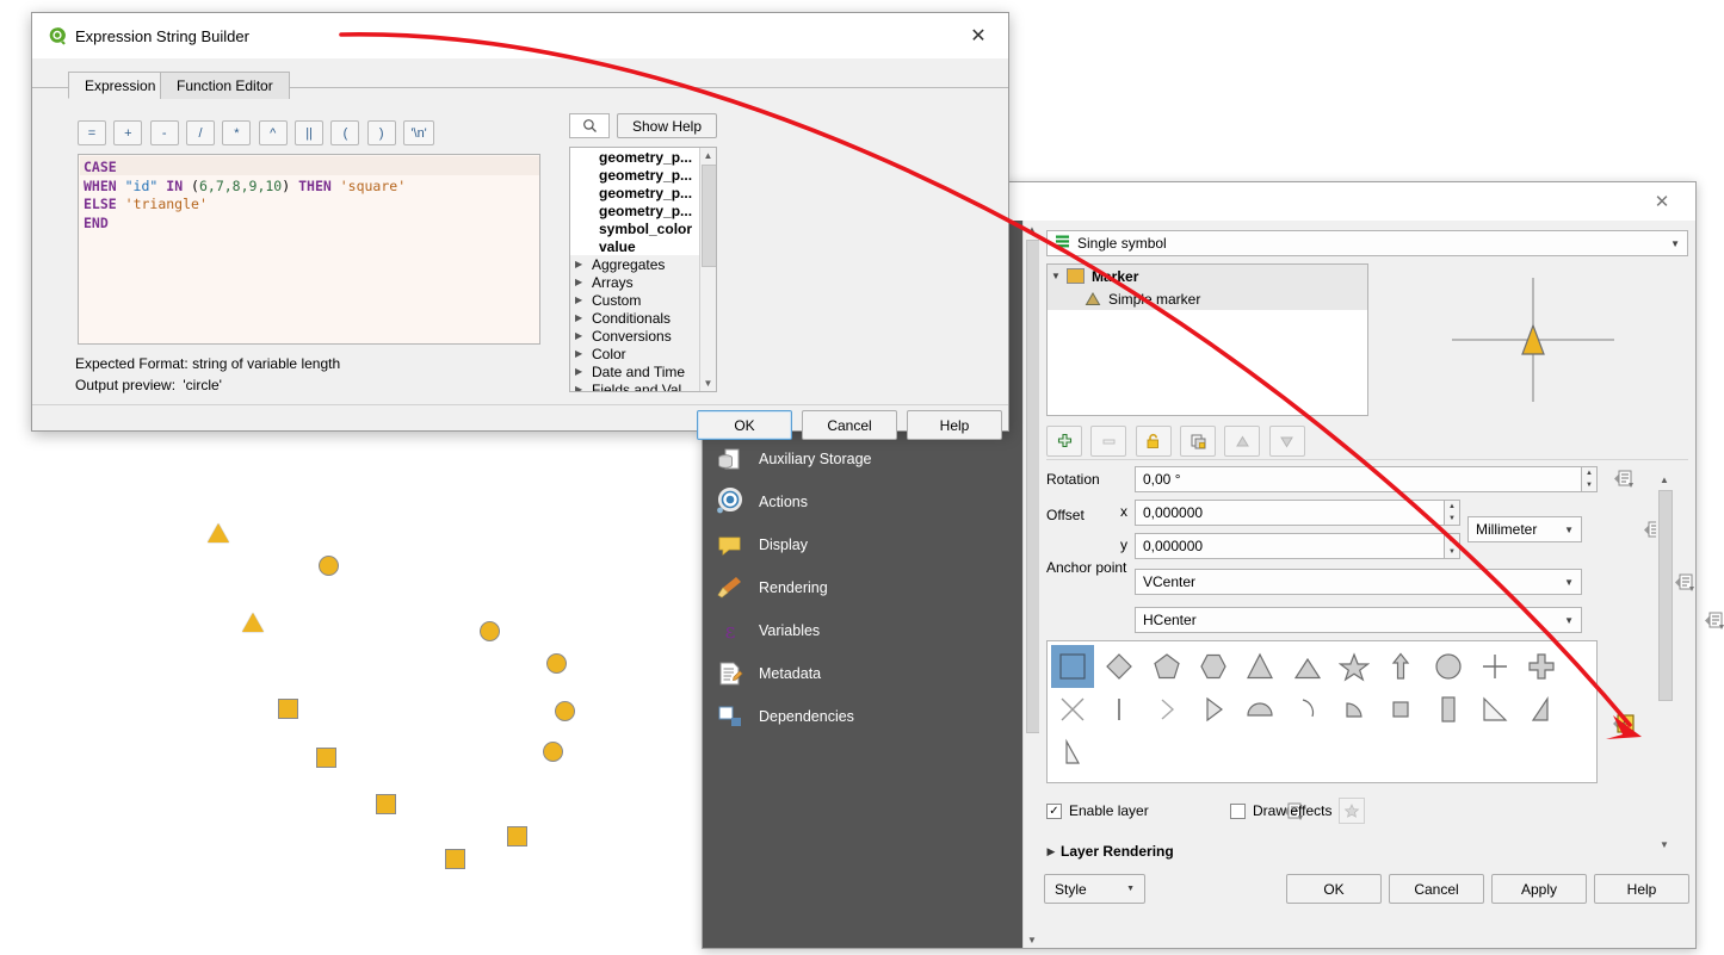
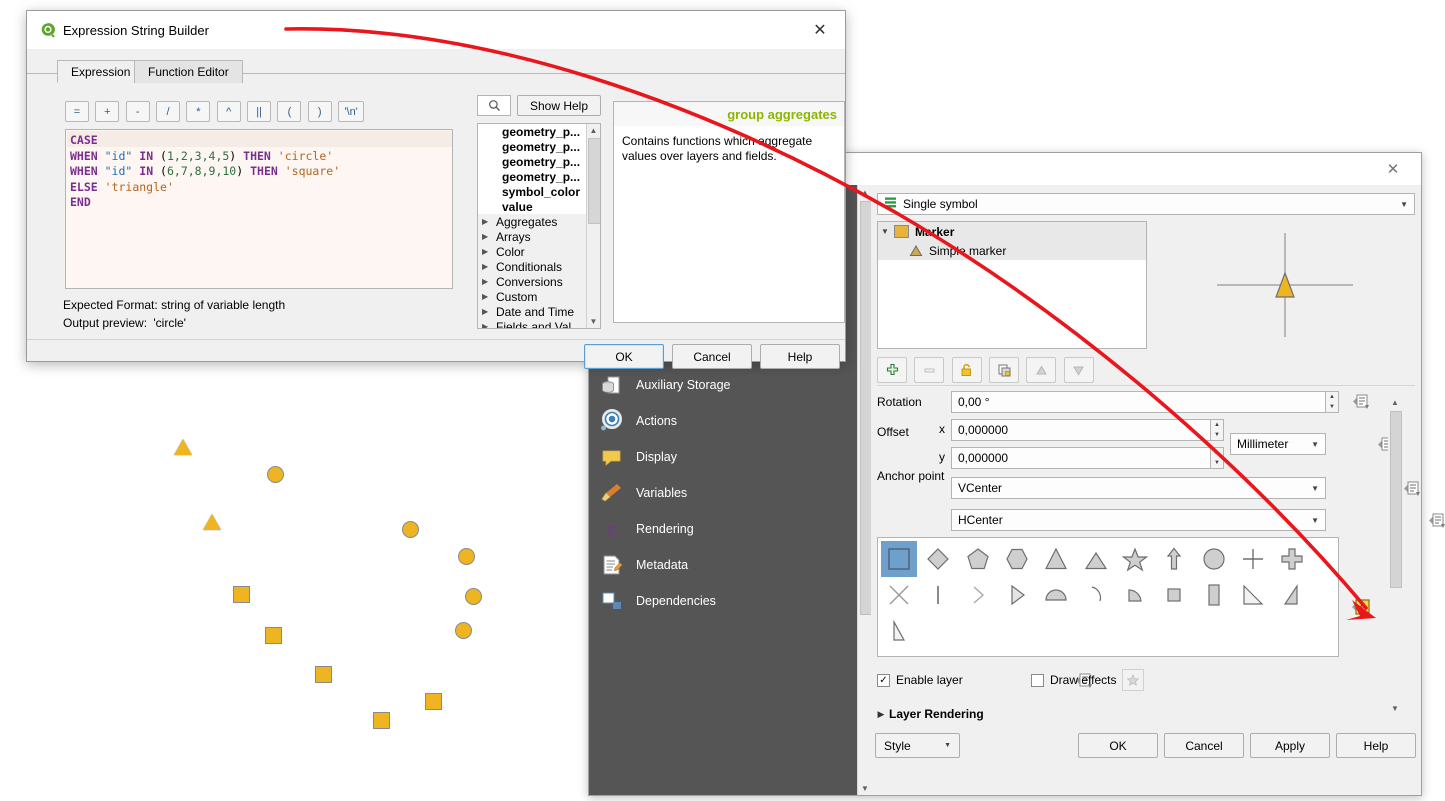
  ✕
  Auxiliary Storage
  Actions
  Display
- Rendering
+ Variables
  ε
- Variables
+ Rendering
  Metadata
  Dependencies
  ▲
  ▼
  Single symbol
  ▼
  ▼
  Mrker
  Simpe marker
  Rotation
  0,00 °
  Offset
  x
  0,000000
  y
  0,000000
  Millimeter
  ▼
  Anchor point
  VCenter
  ▼
  HCenter
  ▼
  ✓
  Enable layer
  Draw effects
  ▶
  Layer Rendering
  Style
  OK
  Cancel
  Apply
  Help
  ▲
  ▼
  ε
  Expression String Builder
  ✕
  Expression
  Function Editor
  = + - / * ^ || ( ) '\n'
  CASE
+ WHEN "id" IN (1,2,3,4,5) THEN 'circle'
  WHEN "id" IN (6,7,8,9,10) THEN 'square'
  ELSE 'triangle'
  END
  Show Help
  geometry_p...
  geometry_p...
  geometry_p...
  geometry_p...
  symbol_color
  value
  ▶
  Aggregates
  ▶
  Arrays
  ▶
- Custom
+ Color
  ▶
  Conditionals
  ▶
  Conversions
  ▶
- Color
+ Custom
  ▶
  Date and Time
  ▶
  Fields and Val...
  ▲
  ▼
+ group aggregates
+ Contains functions which aggregate values over layers and fields.
  Expected Format: string of variable length
  Output preview: 'circle'
  OK
  Cancel
  Help
